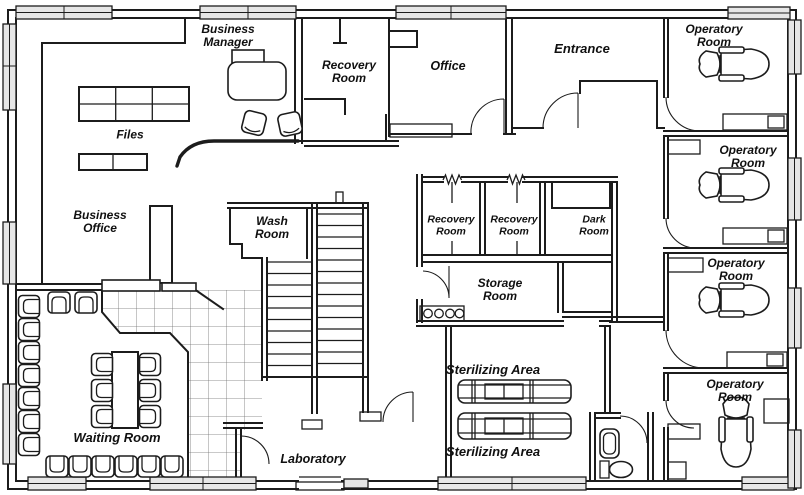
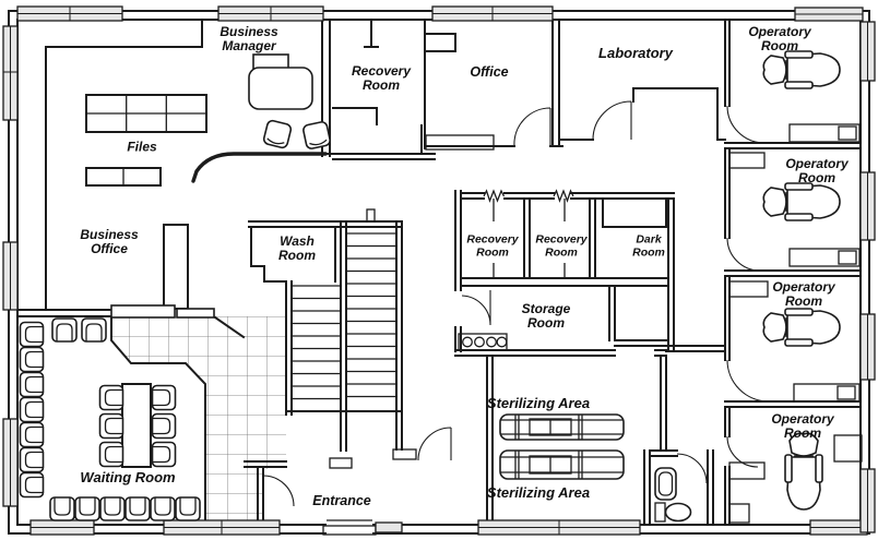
  Business
  Manager
  Files
  Business
  Office
  Recovery
  Room
  Office
- Entrance
+ Laboratory
  Operatory
  Room
  Operatory
  Room
  Operatory
  Room
  Operatory
  Room
  Wash
  Room
  Recovery
  Room
  Recovery
  Room
  Dark
  Room
  Storage
  Room
  Sterilizing Area
  Sterilizing Area
  Waiting Room
- Laboratory
+ Entrance
